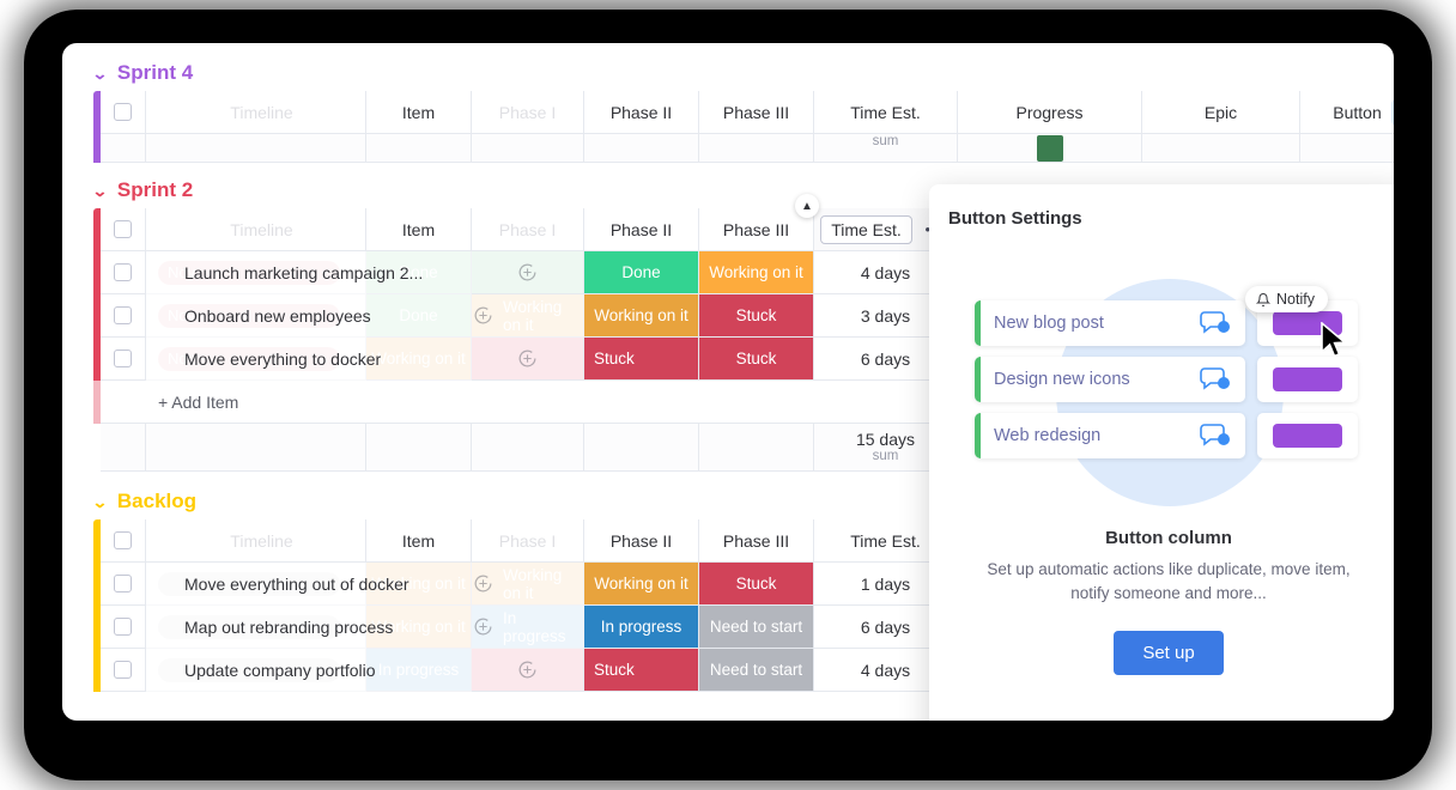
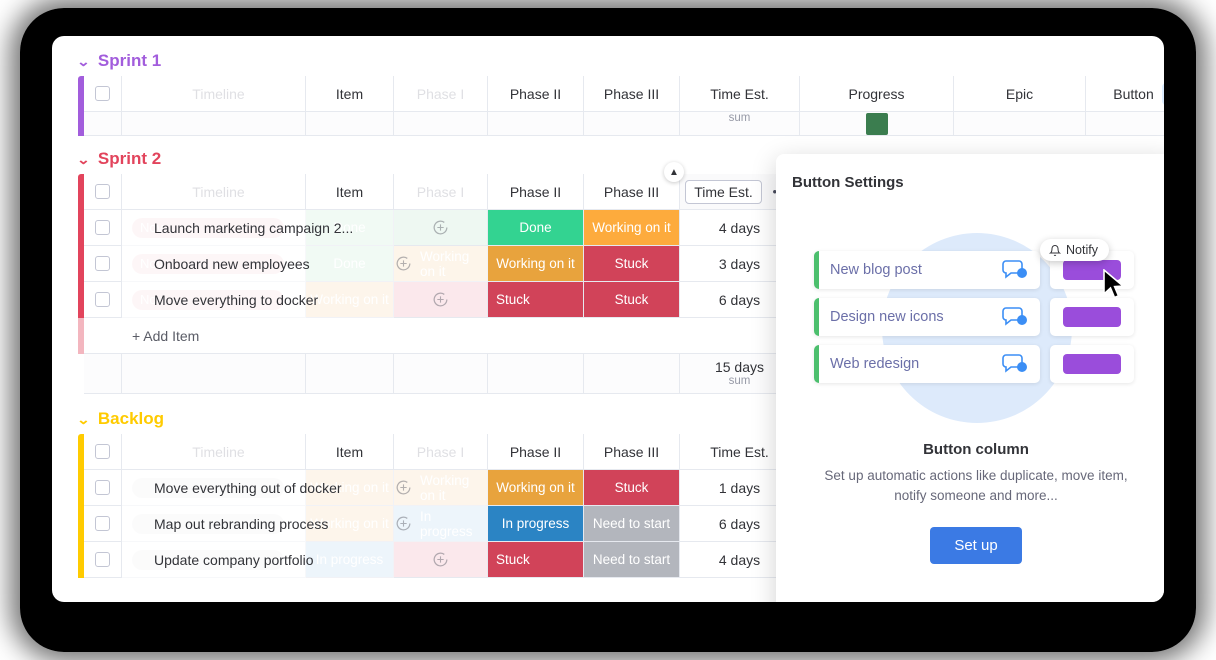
  ⌄
- Sprint 4
+ Sprint 1
  Timeline
  Item
  Phase I
  Phase II
  Phase III
  Time Est.
  Progress
  Epic
  Button
  sum
  ⌄
  Sprint 2
  ▲
  Timeline
  Item
  Phase I
  Phase II
  Phase III
  Time Est.
  Nov
  Done
  Done
  Working on it
  4 days
  Launch marketing campaign 2...
  Nov
  Working on it
  Stuck
  3 days
  Onboard new employees
  Nov
  Working on it
  Stuck
  Stuck
  6 days
  Move everything to docker
  + Add Item
  15 days
  sum
  ⌄
  Backlog
  Timeline
  Item
  Phase I
  Phase II
  Phase III
  Time Est.
  Working on it
  Working on it
  Stuck
  1 days
  Move everything out of docker
  Working on it
  In progress
  Need to start
  6 days
  Map out rebranding process
  Stuck
  Need to start
  4 days
  Update company portfolio
  Button Settings
  New blog post
  Notify
  Design new icons
  Web redesign
  Button column
  Set up automatic actions like duplicate, move item, notify someone and more...
  Set up
